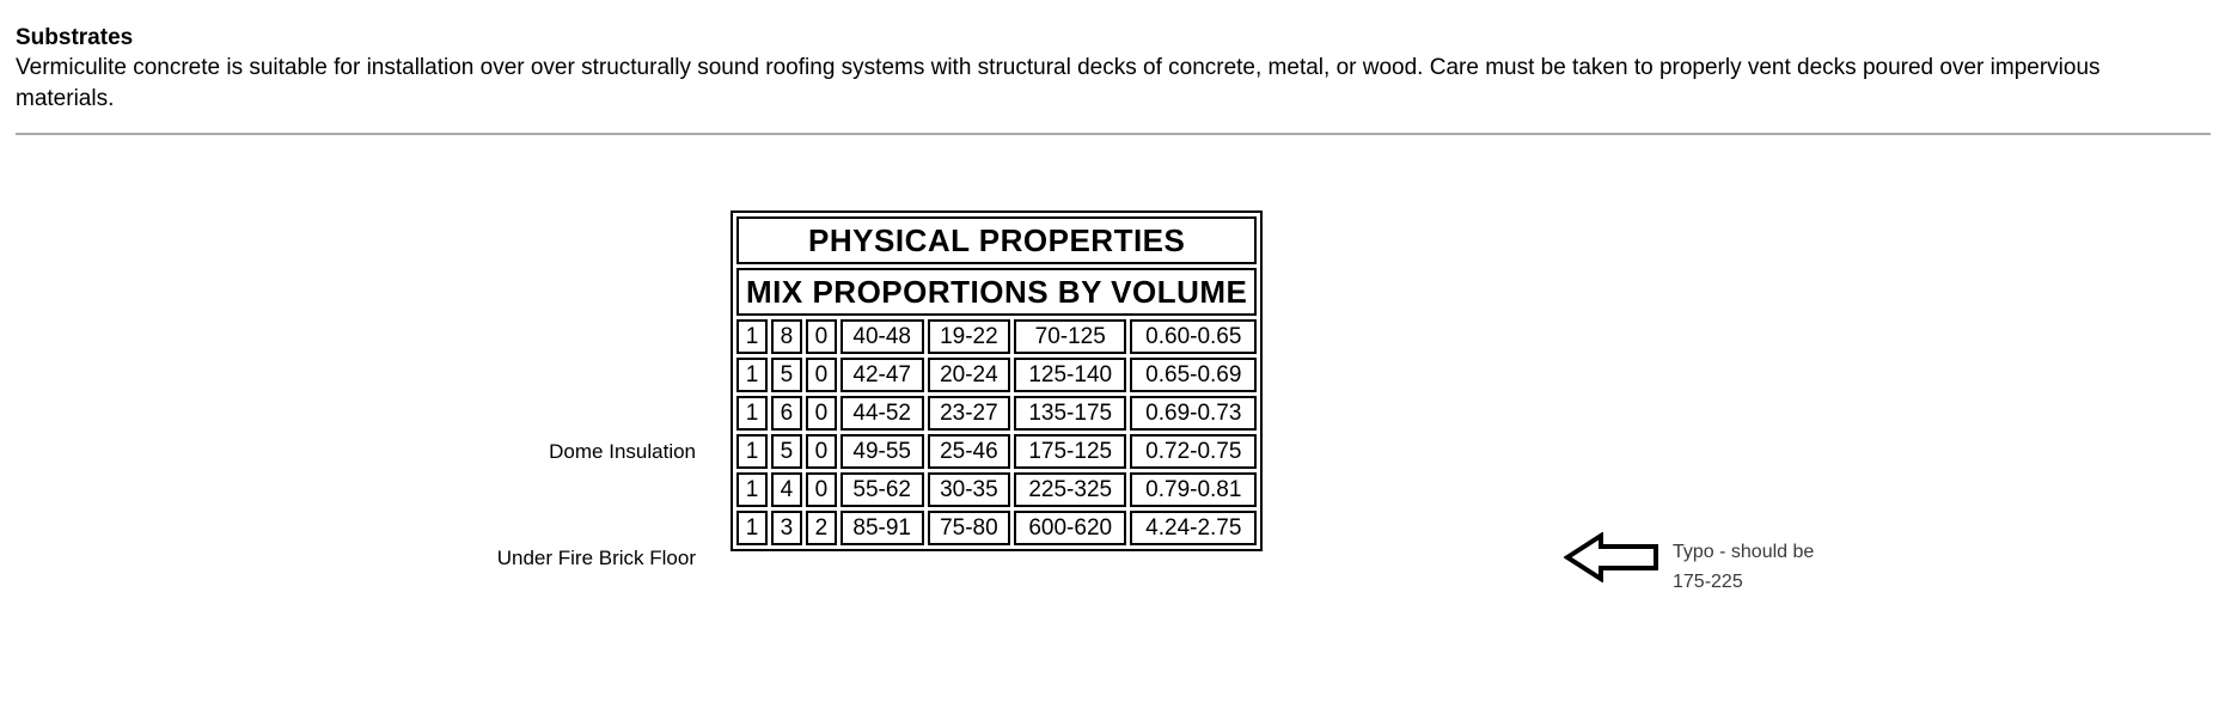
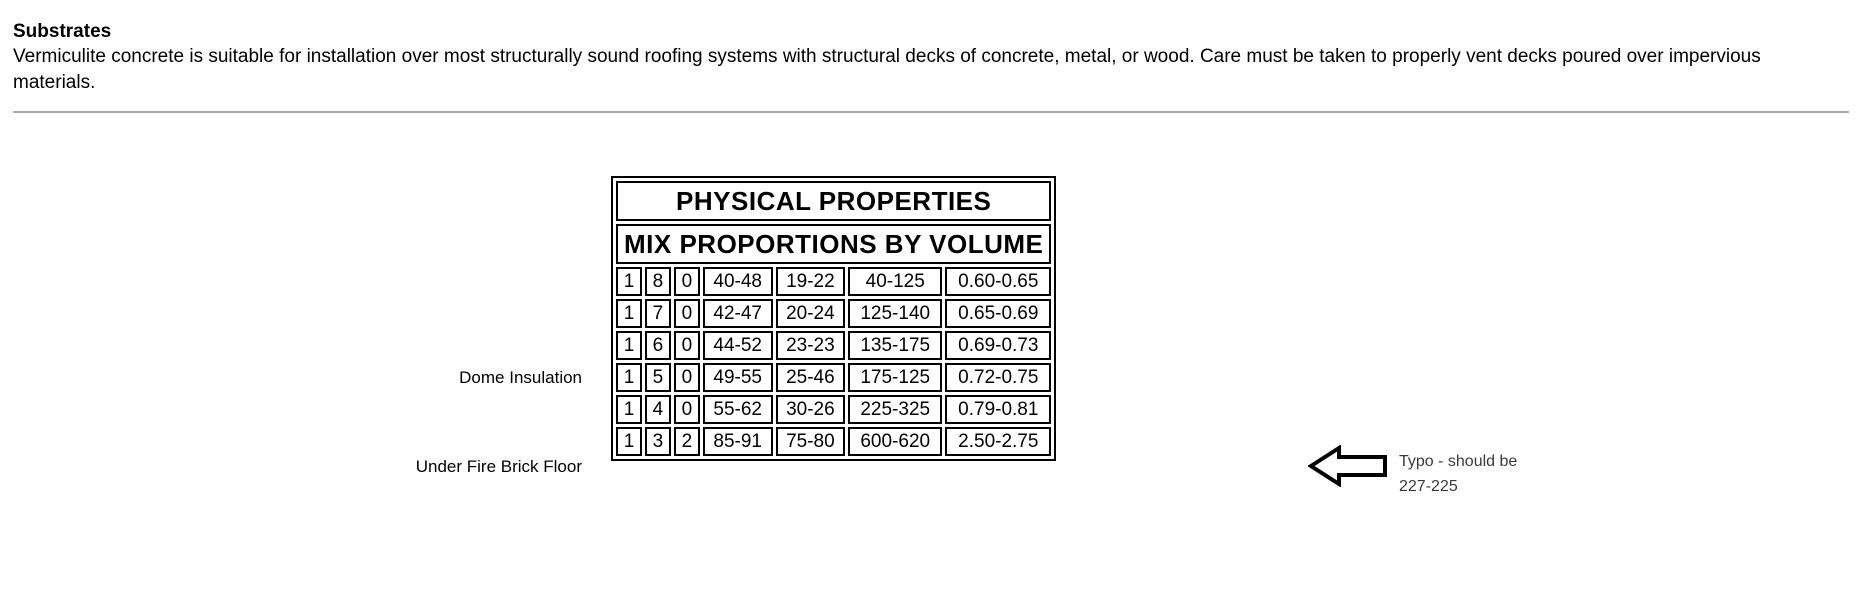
  Substrates
- Vermiculite concrete is suitable for installation over over structurally sound roofing systems with structural decks of concrete, metal, or wood. Care must be taken to properly vent decks poured over impervious
+ Vermiculite concrete is suitable for installation over most structurally sound roofing systems with structural decks of concrete, metal, or wood. Care must be taken to properly vent decks poured over impervious
  materials.
  Dome Insulation
  Under Fire Brick Floor
  PHYSICAL PROPERTIES
  MIX PROPORTIONS BY VOLUME
- 1	8	0	40-48	19-22	70-125	0.60-0.65
+ 1	8	0	40-48	19-22	40-125	0.60-0.65
- 1	5	0	42-47	20-24	125-140	0.65-0.69
+ 1	7	0	42-47	20-24	125-140	0.65-0.69
- 1	6	0	44-52	23-27	135-175	0.69-0.73
+ 1	6	0	44-52	23-23	135-175	0.69-0.73
  1	5	0	49-55	25-46	175-125	0.72-0.75
- 1	4	0	55-62	30-35	225-325	0.79-0.81
+ 1	4	0	55-62	30-26	225-325	0.79-0.81
- 1	3	2	85-91	75-80	600-620	4.24-2.75
+ 1	3	2	85-91	75-80	600-620	2.50-2.75
  Typo - should be
- 175-225
+ 227-225
